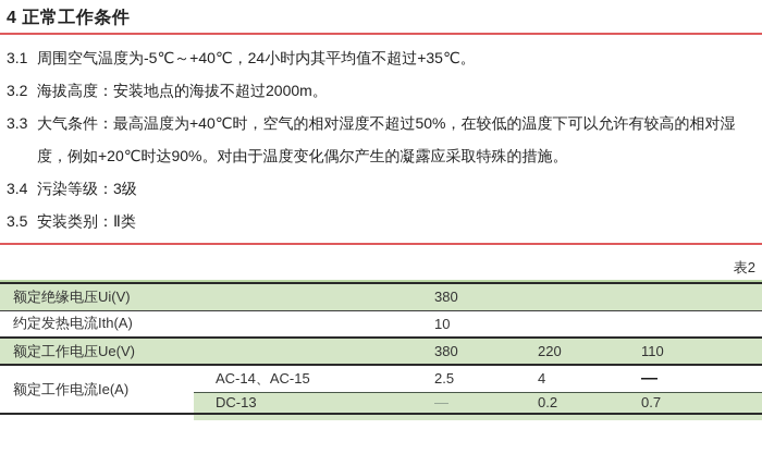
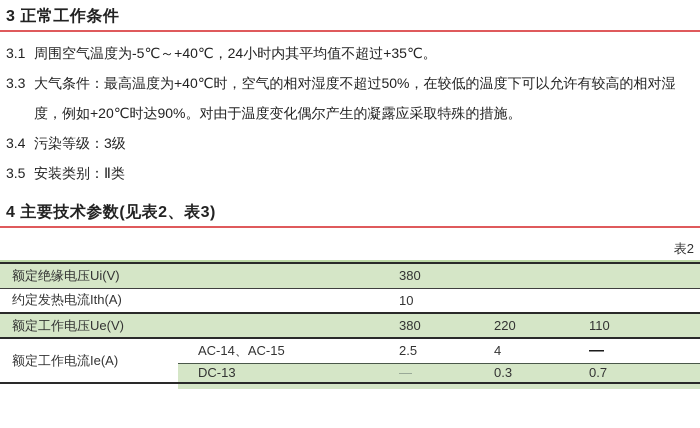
- 4 正常工作条件
+ 3 正常工作条件
  3.1
  周围空气温度为-5℃～+40℃，24小时内其平均值不超过+35℃。
- 3.2
- 海拔高度：安装地点的海拔不超过2000m。
  3.3
  大气条件：最高温度为+40℃时，空气的相对湿度不超过50%，在较低的温度下可以允许有较高的相对湿度，例如+20℃时达90%。对由于温度变化偶尔产生的凝露应采取特殊的措施。
  3.4
  污染等级：3级
  3.5
  安装类别：Ⅱ类
+ 4 主要技术参数(见表2、表3)
  表2
  额定绝缘电压Ui(V)	380
  约定发热电流Ith(A)	10
  额定工作电压Ue(V)	380	220	110
  额定工作电流Ie(A)	AC-14、AC-15	2.5	4	—
- DC-13	—	0.2	0.7
+ DC-13	—	0.3	0.7
